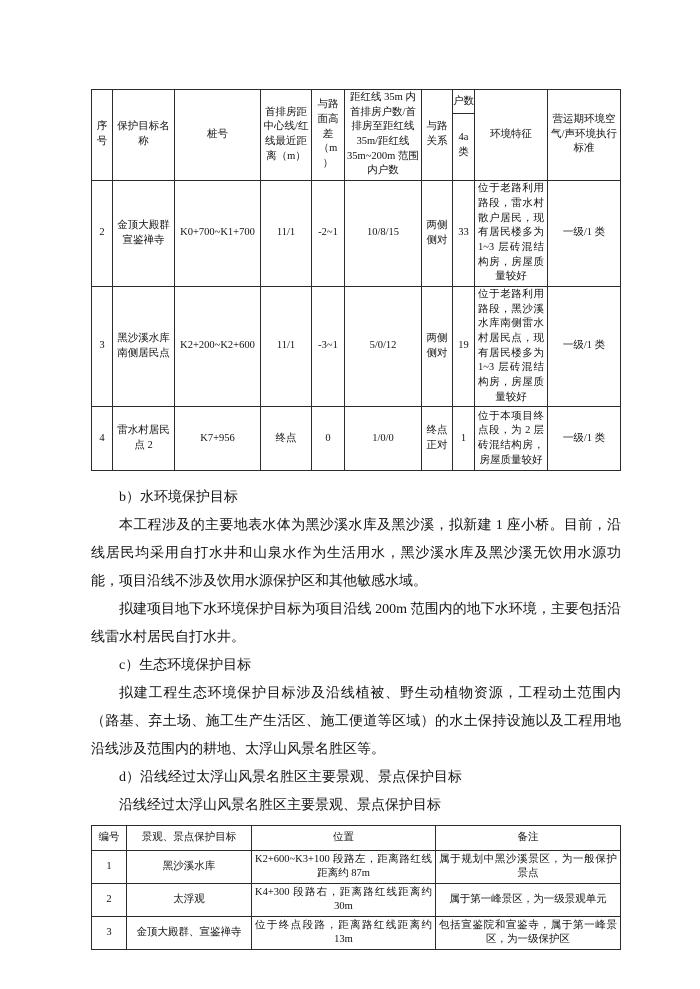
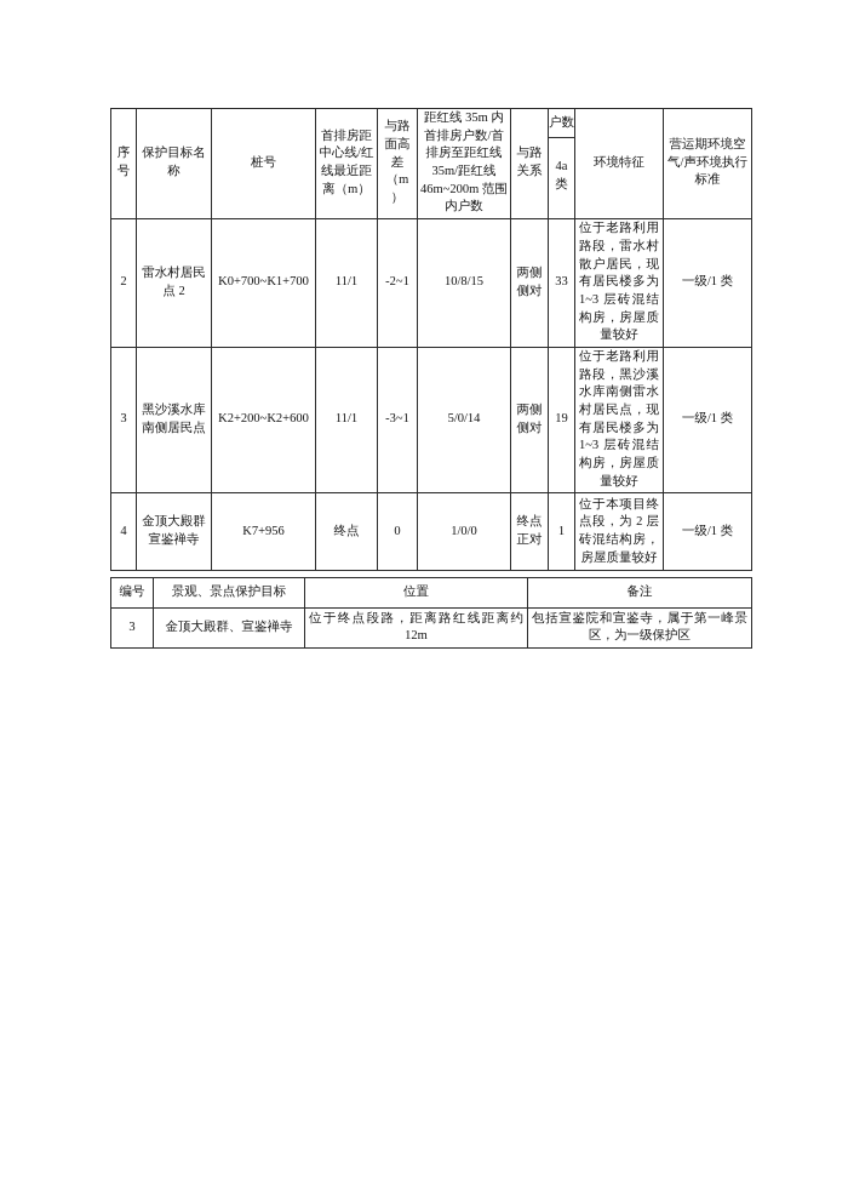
- 序号	保护目标名称	桩号	首排房距中心线/红线最近距离（m）	与路面高差（m）	距红线 35m 内首排房户数/首排房至距红线 35m/距红线 35m~200m 范围内户数	与路关系	户数 4a 类	环境特征	营运期环境空气/声环境执行标准
+ 序号	保护目标名称	桩号	首排房距中心线/红线最近距离（m）	与路面高差（m）	距红线 35m 内首排房户数/首排房至距红线 35m/距红线 46m~200m 范围内户数	与路关系	户数 4a 类	环境特征	营运期环境空气/声环境执行标准
- 2	金顶大殿群宣鉴禅寺	K0+700~K1+700	11/1	-2~1	10/8/15	两侧侧对	33	位于老路利用路段，雷水村散户居民，现有居民楼多为 1~3 层砖混结构房，房屋质量较好	一级/1 类
+ 2	雷水村居民点 2	K0+700~K1+700	11/1	-2~1	10/8/15	两侧侧对	33	位于老路利用路段，雷水村散户居民，现有居民楼多为 1~3 层砖混结构房，房屋质量较好	一级/1 类
- 3	黑沙溪水库南侧居民点	K2+200~K2+600	11/1	-3~1	5/0/12	两侧侧对	19	位于老路利用路段，黑沙溪水库南侧雷水村居民点，现有居民楼多为 1~3 层砖混结构房，房屋质量较好	一级/1 类
+ 3	黑沙溪水库南侧居民点	K2+200~K2+600	11/1	-3~1	5/0/14	两侧侧对	19	位于老路利用路段，黑沙溪水库南侧雷水村居民点，现有居民楼多为 1~3 层砖混结构房，房屋质量较好	一级/1 类
- 4	雷水村居民点 2	K7+956	终点	0	1/0/0	终点正对	1	位于本项目终点段，为 2 层砖混结构房，房屋质量较好	一级/1 类
+ 4	金顶大殿群宣鉴禅寺	K7+956	终点	0	1/0/0	终点正对	1	位于本项目终点段，为 2 层砖混结构房，房屋质量较好	一级/1 类
- b）水环境保护目标
- 本工程涉及的主要地表水体为黑沙溪水库及黑沙溪，拟新建 1 座小桥。目前，沿线居民均采用自打水井和山泉水作为生活用水，黑沙溪水库及黑沙溪无饮用水源功能，项目沿线不涉及饮用水源保护区和其他敏感水域。
- 拟建项目地下水环境保护目标为项目沿线 200m 范围内的地下水环境，主要包括沿线雷水村居民自打水井。
- c）生态环境保护目标
- 拟建工程生态环境保护目标涉及沿线植被、野生动植物资源，工程动土范围内（路基、弃土场、施工生产生活区、施工便道等区域）的水土保持设施以及工程用地沿线涉及范围内的耕地、太浮山风景名胜区等。
- d）沿线经过太浮山风景名胜区主要景观、景点保护目标
- 沿线经过太浮山风景名胜区主要景观、景点保护目标
  编号	景观、景点保护目标	位置	备注
- 1	黑沙溪水库	K2+600~K3+100 段路左，距离路红线距离约 87m	属于规划中黑沙溪景区，为一般保护景点
- 2	太浮观	K4+300 段路右，距离路红线距离约 30m	属于第一峰景区，为一级景观单元
- 3	金顶大殿群、宣鉴禅寺	位于终点段路，距离路红线距离约 13m	包括宣鉴院和宣鉴寺，属于第一峰景区，为一级保护区
+ 3	金顶大殿群、宣鉴禅寺	位于终点段路，距离路红线距离约 12m	包括宣鉴院和宣鉴寺，属于第一峰景区，为一级保护区
